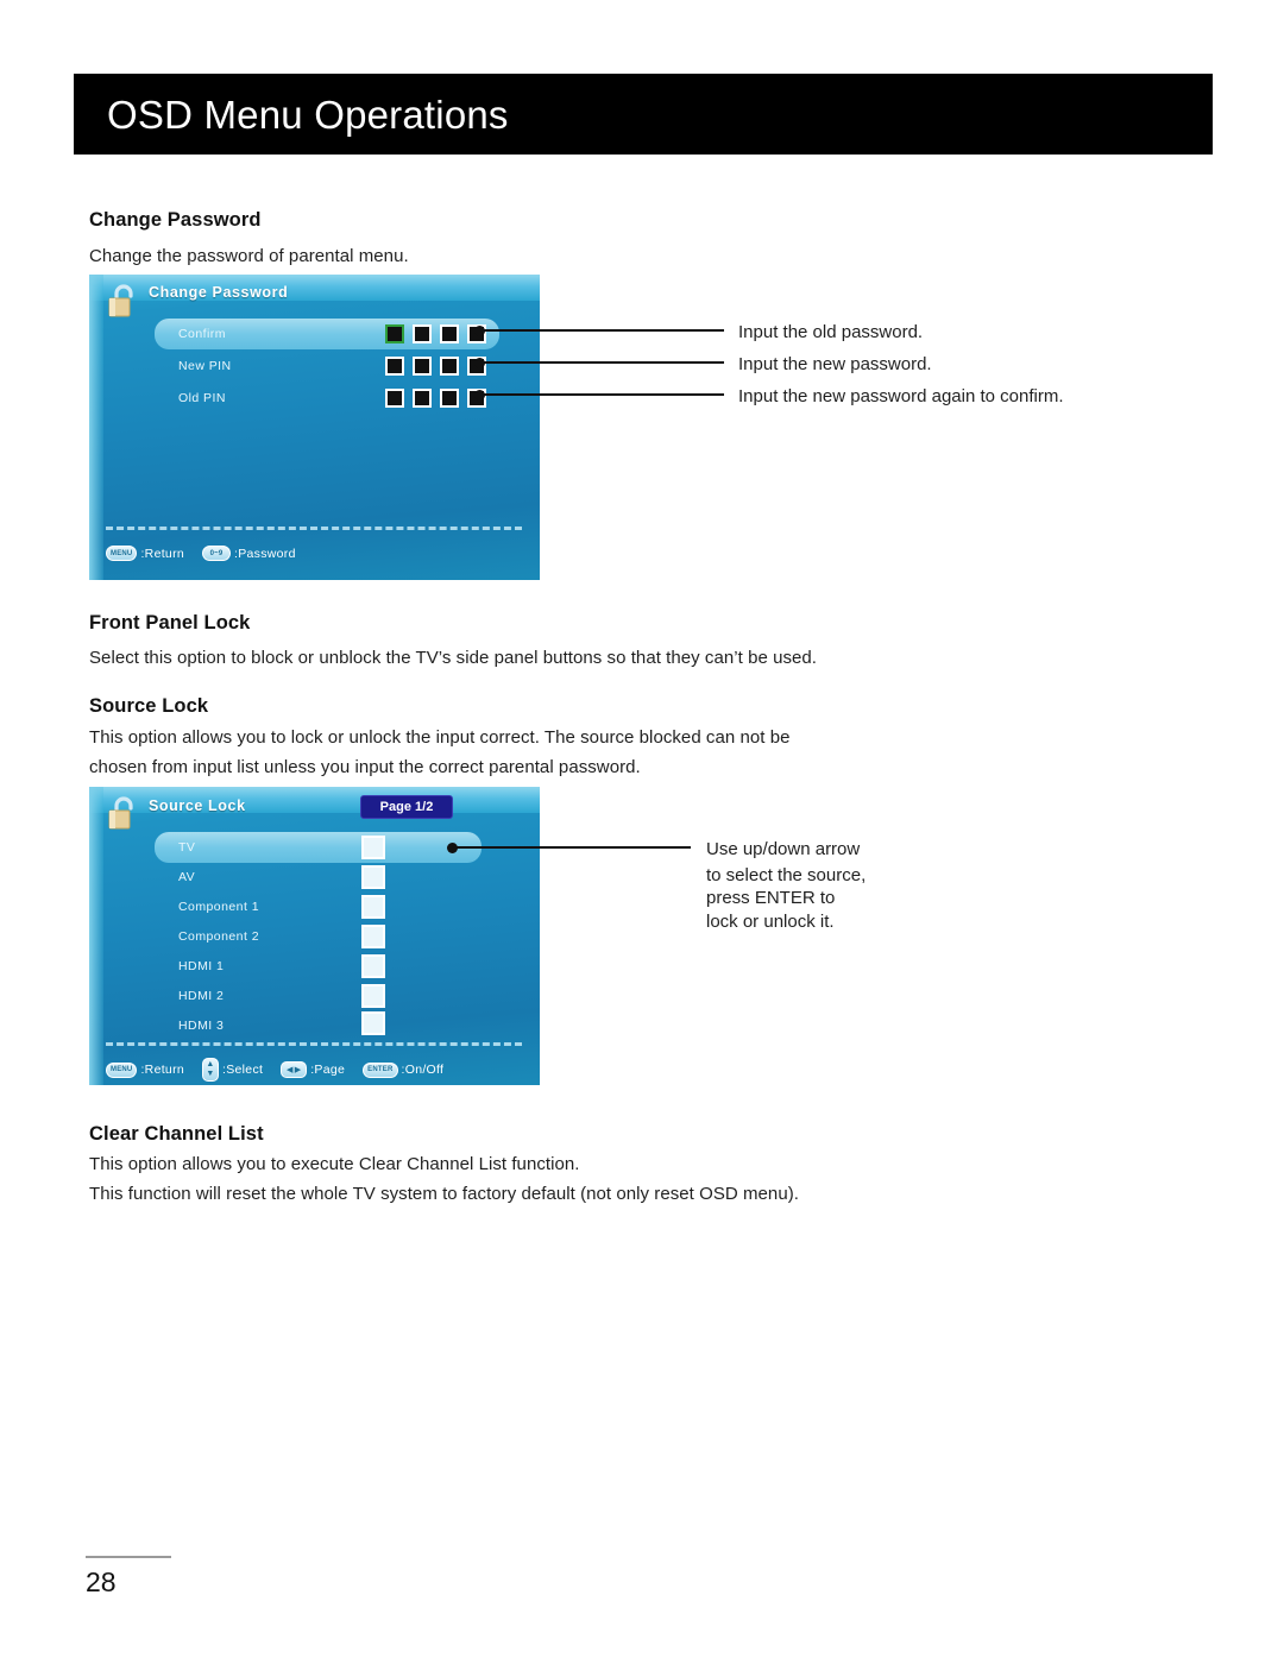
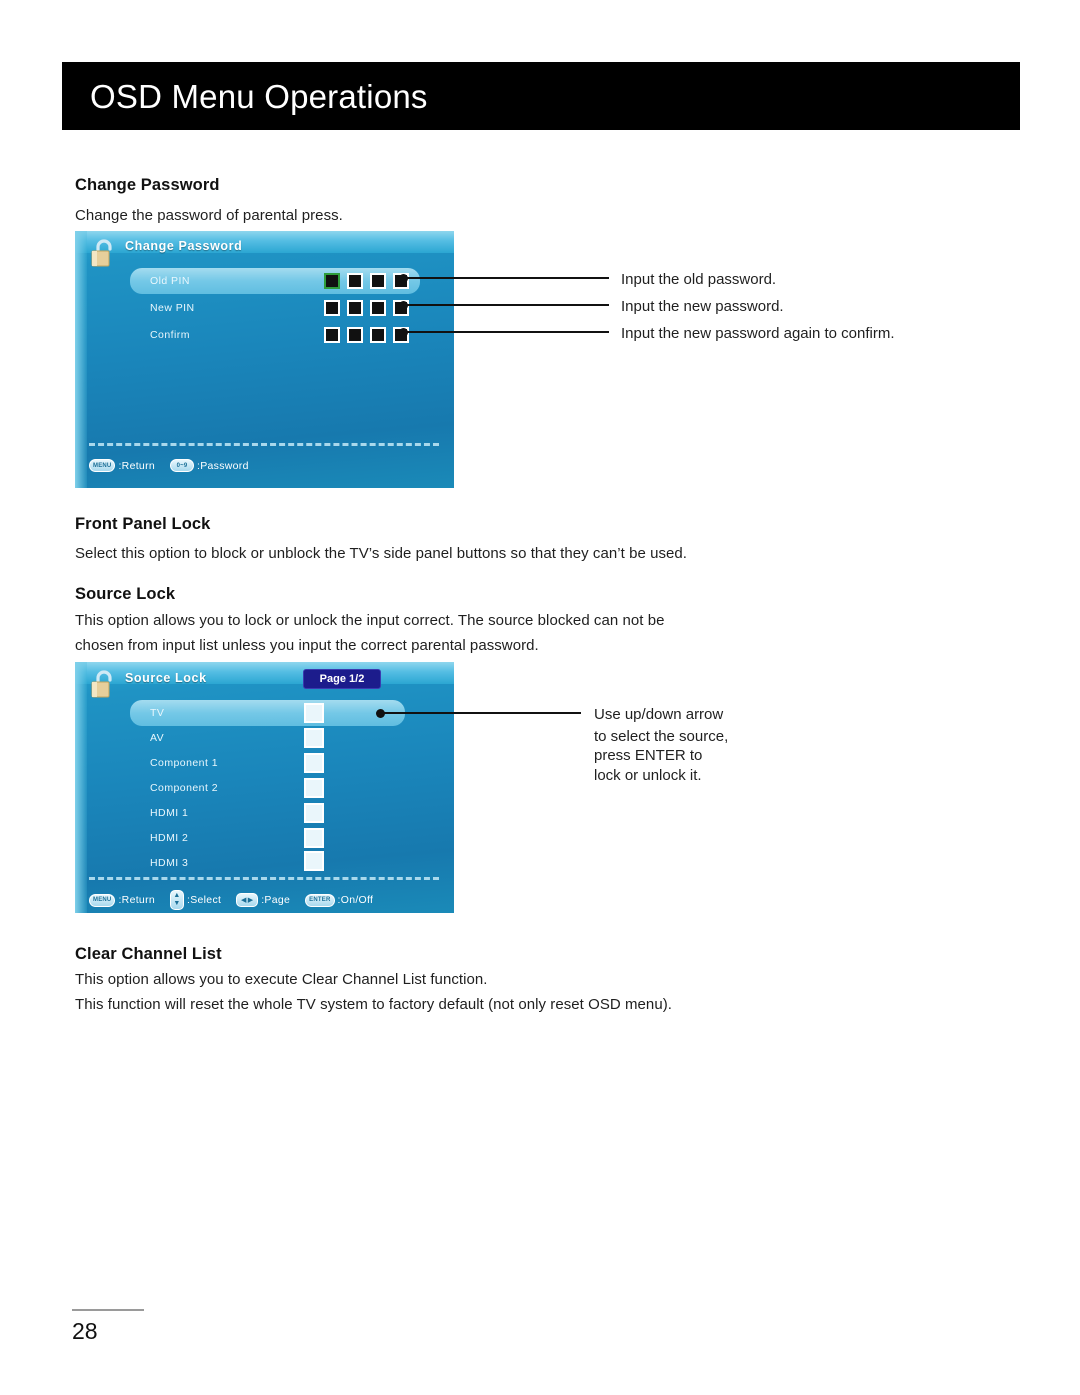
  OSD Menu Operations
  Change Password
- Change the password of parental menu.
+ Change the password of parental press.
  Change Password
- Confirm
+ Old PIN
  New PIN
- Old PIN
+ Confirm
  :Return
  :Password
  Input the old password.
  Input the new password.
  Input the new password again to confirm.
  Front Panel Lock
  Select this option to block or unblock the TV’s side panel buttons so that they can’t be used.
  Source Lock
  This option allows you to lock or unlock the input correct. The source blocked can not be
  chosen from input list unless you input the correct parental password.
  Source Lock
  Page 1/2
  TV
  AV
  Component 1
  Component 2
  HDMI 1
  HDMI 2
  HDMI 3
  :Return
  :Select
  :Page
  :On/Off
  Use up/down arrow
  to select the source,
  press ENTER to
  lock or unlock it.
  Clear Channel List
  This option allows you to execute Clear Channel List function.
  This function will reset the whole TV system to factory default (not only reset OSD menu).
  28
